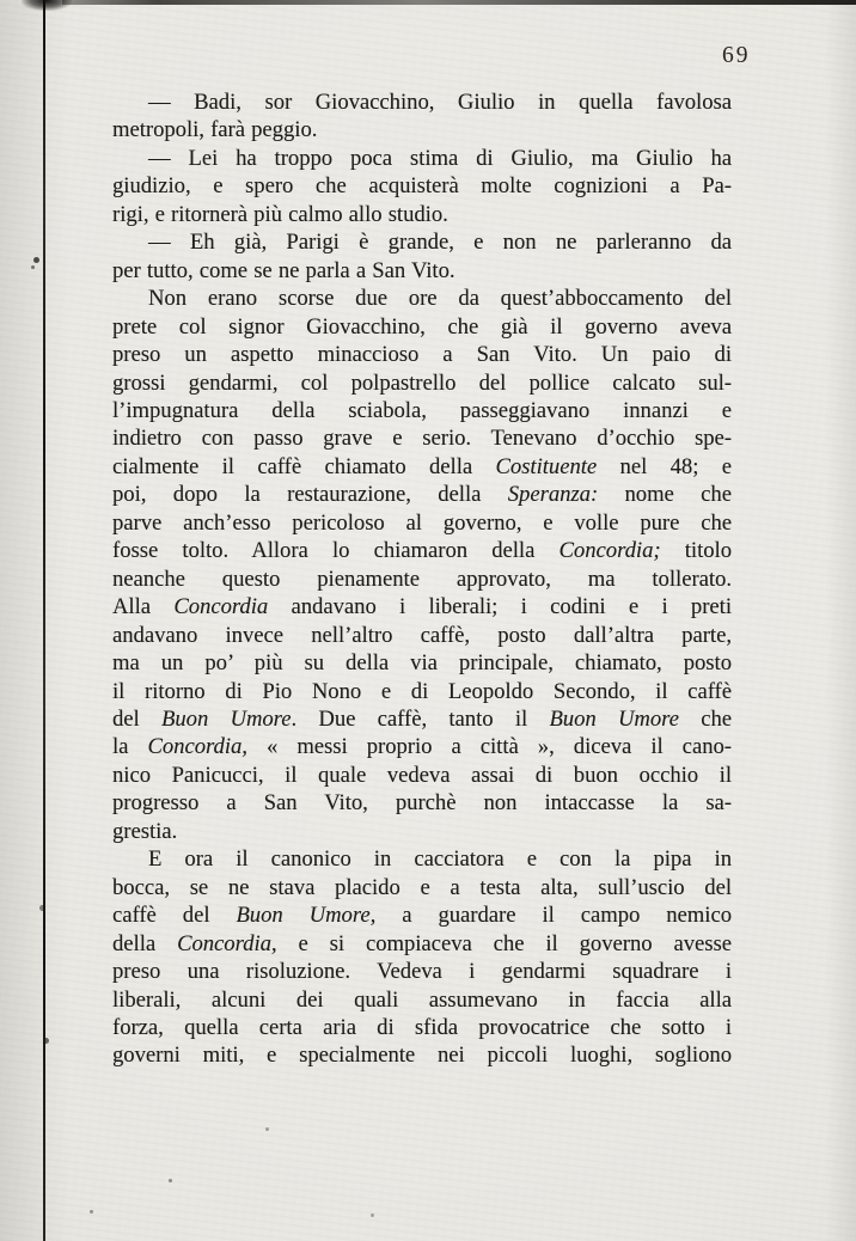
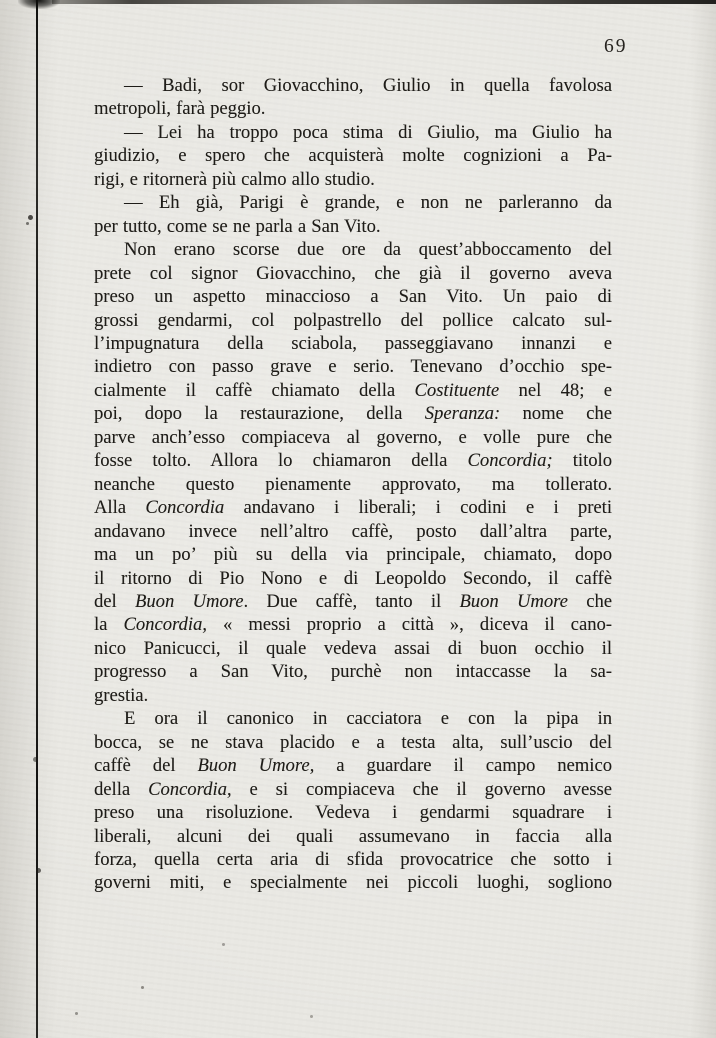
  69
  — Badi, sor Giovacchino, Giulio in quella favolosa
  metropoli, farà peggio.
  — Lei ha troppo poca stima di Giulio, ma Giulio ha
  giudizio, e spero che acquisterà molte cognizioni a Pa-
  rigi, e ritornerà più calmo allo studio.
  — Eh già, Parigi è grande, e non ne parleranno da
  per tutto, come se ne parla a San Vito.
  Non erano scorse due ore da quest’abboccamento del
  prete col signor Giovacchino, che già il governo aveva
  preso un aspetto minaccioso a San Vito. Un paio di
  grossi gendarmi, col polpastrello del pollice calcato sul-
  l’impugnatura della sciabola, passeggiavano innanzi e
  indietro con passo grave e serio. Tenevano d’occhio spe-
  cialmente il caffè chiamato della Costituente nel 48; e
  poi, dopo la restaurazione, della Speranza: nome che
- parve anch’esso pericoloso al governo, e volle pure che
+ parve anch’esso compiaceva al governo, e volle pure che
  fosse tolto. Allora lo chiamaron della Concordia; titolo
  neanche questo pienamente approvato, ma tollerato.
  Alla Concordia andavano i liberali; i codini e i preti
  andavano invece nell’altro caffè, posto dall’altra parte,
- ma un po’ più su della via principale, chiamato, posto
+ ma un po’ più su della via principale, chiamato, dopo
  il ritorno di Pio Nono e di Leopoldo Secondo, il caffè
  del Buon Umore. Due caffè, tanto il Buon Umore che
  la Concordia, « messi proprio a città », diceva il cano-
  nico Panicucci, il quale vedeva assai di buon occhio il
  progresso a San Vito, purchè non intaccasse la sa-
  grestia.
  E ora il canonico in cacciatora e con la pipa in
  bocca, se ne stava placido e a testa alta, sull’uscio del
  caffè del Buon Umore, a guardare il campo nemico
  della Concordia, e si compiaceva che il governo avesse
  preso una risoluzione. Vedeva i gendarmi squadrare i
  liberali, alcuni dei quali assumevano in faccia alla
  forza, quella certa aria di sfida provocatrice che sotto i
  governi miti, e specialmente nei piccoli luoghi, sogliono
